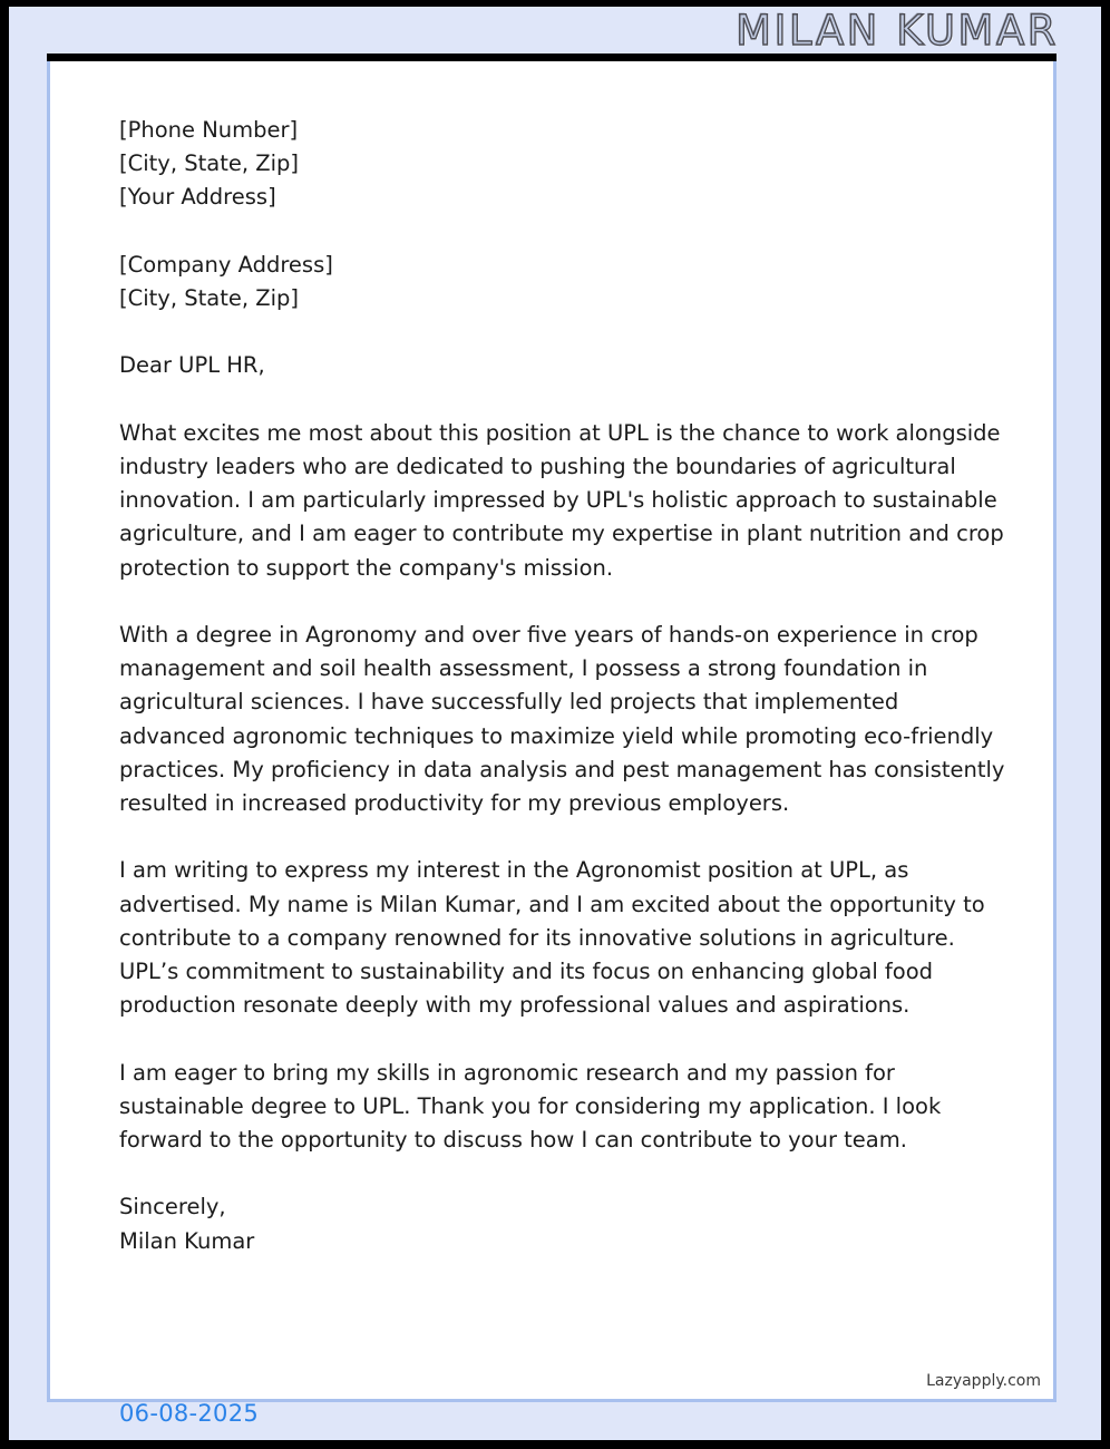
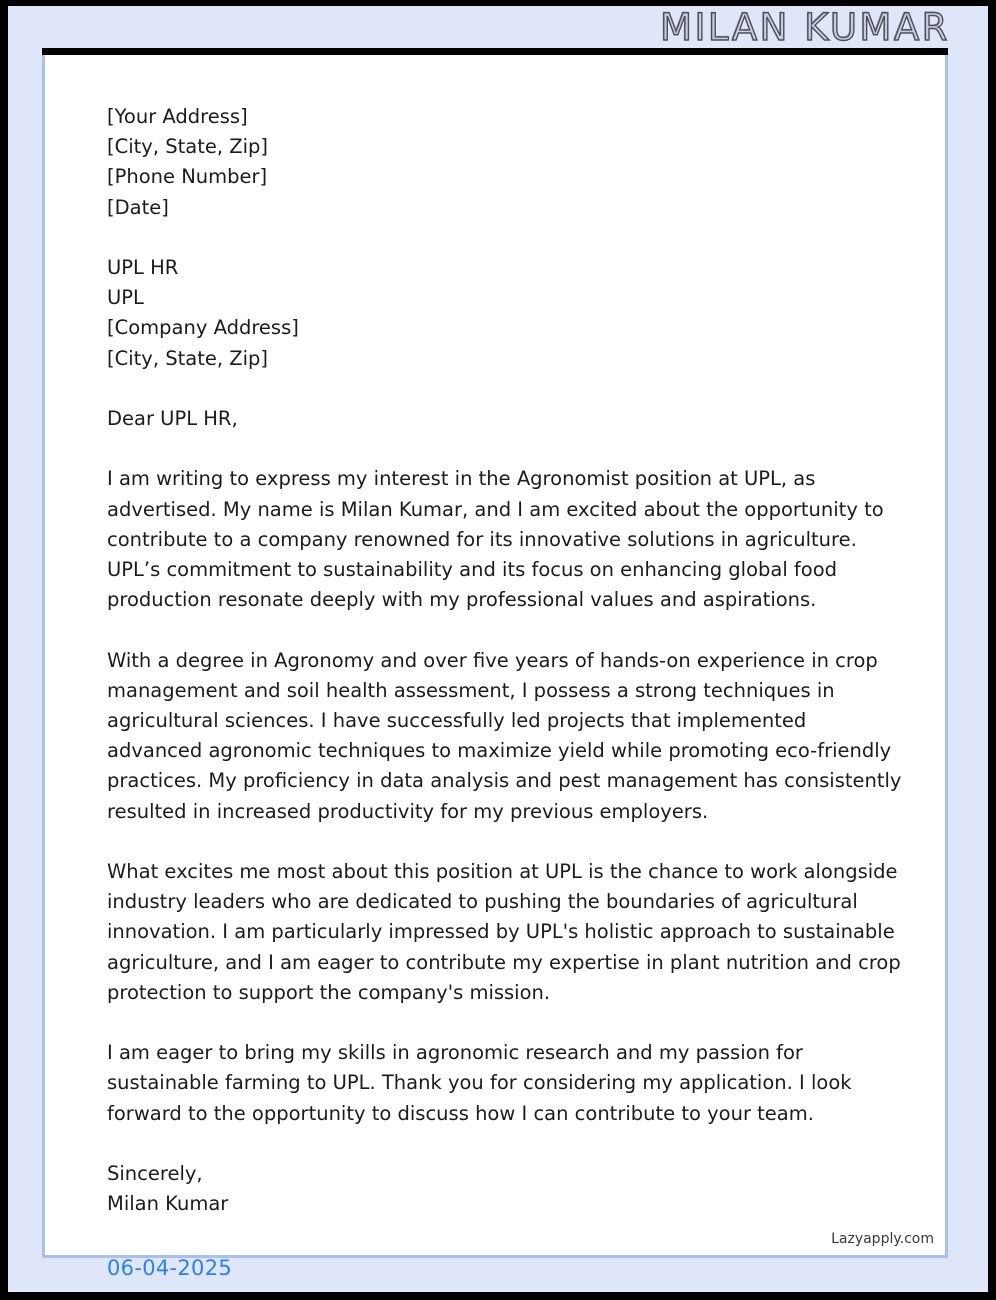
  MILAN KUMAR
- [Phone Number]
+ [Your Address]
  [City, State, Zip]
- [Your Address]
+ [Phone Number]
+ [Date]
+ UPL HR
+ UPL
  [Company Address]
  [City, State, Zip]
  Dear UPL HR,
- What excites me most about this position at UPL is the chance to work alongside industry leaders who are dedicated to pushing the boundaries of agricultural innovation. I am particularly impressed by UPL's holistic approach to sustainable agriculture, and I am eager to contribute my expertise in plant nutrition and crop protection to support the company's mission.
+ I am writing to express my interest in the Agronomist position at UPL, as advertised. My name is Milan Kumar, and I am excited about the opportunity to contribute to a company renowned for its innovative solutions in agriculture. UPL’s commitment to sustainability and its focus on enhancing global food production resonate deeply with my professional values and aspirations.
- With a degree in Agronomy and over five years of hands-on experience in crop management and soil health assessment, I possess a strong foundation in agricultural sciences. I have successfully led projects that implemented advanced agronomic techniques to maximize yield while promoting eco-friendly practices. My proficiency in data analysis and pest management has consistently resulted in increased productivity for my previous employers.
+ With a degree in Agronomy and over five years of hands-on experience in crop management and soil health assessment, I possess a strong techniques in agricultural sciences. I have successfully led projects that implemented advanced agronomic techniques to maximize yield while promoting eco-friendly practices. My proficiency in data analysis and pest management has consistently resulted in increased productivity for my previous employers.
- I am writing to express my interest in the Agronomist position at UPL, as advertised. My name is Milan Kumar, and I am excited about the opportunity to contribute to a company renowned for its innovative solutions in agriculture. UPL’s commitment to sustainability and its focus on enhancing global food production resonate deeply with my professional values and aspirations.
+ What excites me most about this position at UPL is the chance to work alongside industry leaders who are dedicated to pushing the boundaries of agricultural innovation. I am particularly impressed by UPL's holistic approach to sustainable agriculture, and I am eager to contribute my expertise in plant nutrition and crop protection to support the company's mission.
- I am eager to bring my skills in agronomic research and my passion for sustainable degree to UPL. Thank you for considering my application. I look forward to the opportunity to discuss how I can contribute to your team.
+ I am eager to bring my skills in agronomic research and my passion for sustainable farming to UPL. Thank you for considering my application. I look forward to the opportunity to discuss how I can contribute to your team.
  Sincerely,
  Milan Kumar
  Lazyapply.com
- 06-08-2025
+ 06-04-2025
